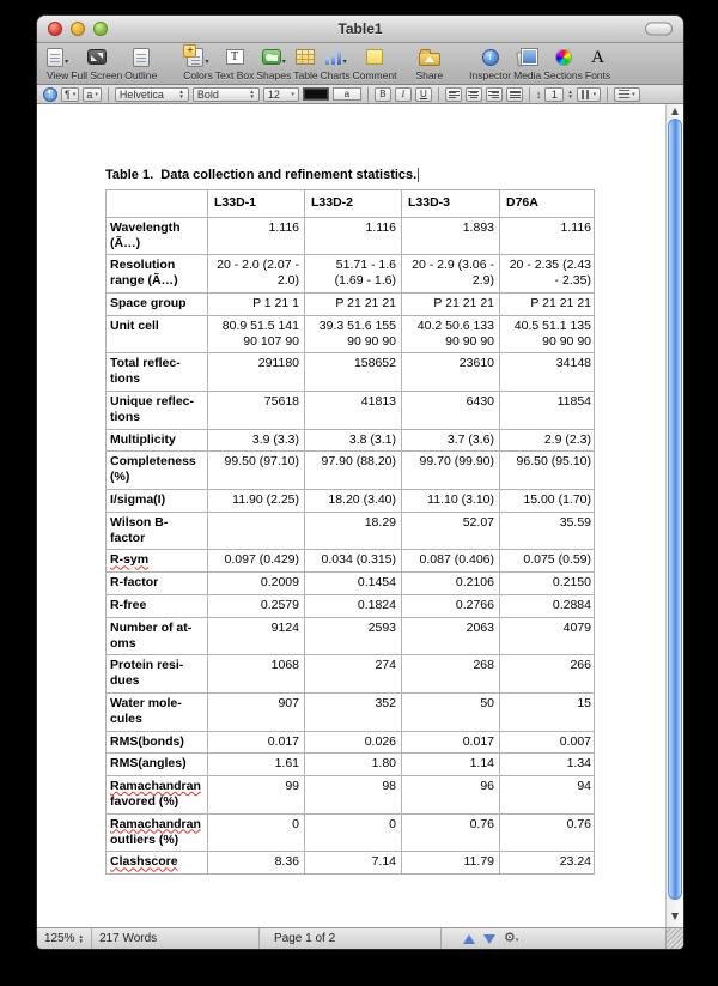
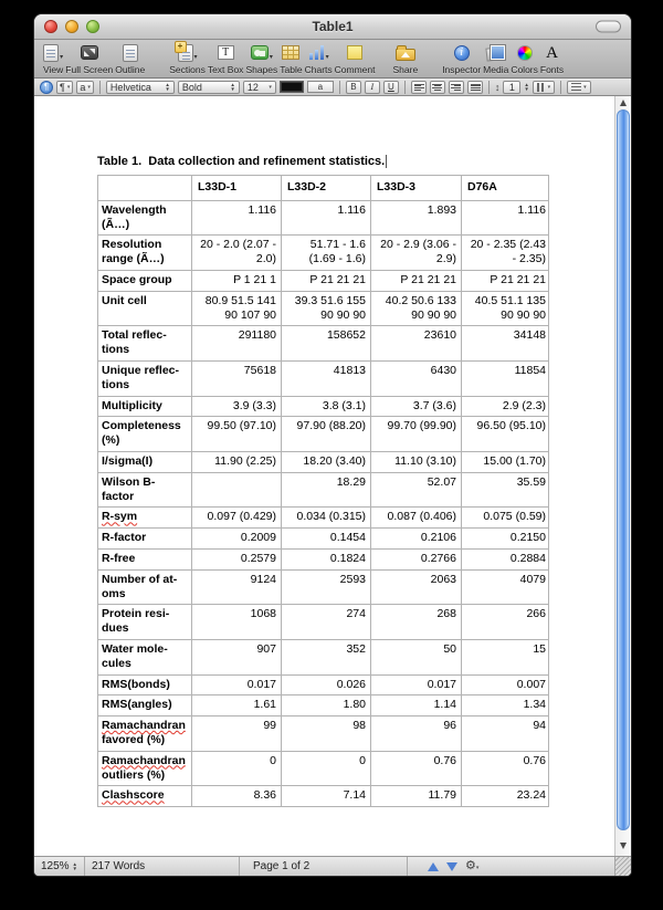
  Table1
  View
  Full Screen
  Outline
- Colors
+ Sections
  Text Box
  Shapes
  Table
  Charts
  Comment
  Share
  Inspector
  Media
- Sections
+ Colors
  Fonts
  ¶
  ¶
  a
  Helvetica
  Bold
  12
  a
  B
  I
  U
  ↕
  1
  Table 1. Data collection and refinement statistics.
  L33D-1
  L33D-2
  L33D-3
  D76A
  Wavelength
  (Ã…)
  1.116
  1.116
  1.893
  1.116
  Resolution
  range (Ã…)
  20 - 2.0 (2.07 - 2.0)
  51.71 - 1.6 (1.69 - 1.6)
  20 - 2.9 (3.06 - 2.9)
  20 - 2.35 (2.43 - 2.35)
  Space group
  P 1 21 1
  P 21 21 21
  P 21 21 21
  P 21 21 21
  Unit cell
  80.9 51.5 141 90 107 90
  39.3 51.6 155 90 90 90
  40.2 50.6 133 90 90 90
  40.5 51.1 135 90 90 90
  Total reflec-
  tions
  291180
  158652
  23610
  34148
  Unique reflec-
  tions
  75618
  41813
  6430
  11854
  Multiplicity
  3.9 (3.3)
  3.8 (3.1)
  3.7 (3.6)
  2.9 (2.3)
  Completeness
  (%)
  99.50 (97.10)
  97.90 (88.20)
  99.70 (99.90)
  96.50 (95.10)
  I/sigma(I)
  11.90 (2.25)
  18.20 (3.40)
  11.10 (3.10)
  15.00 (1.70)
  Wilson B-
  factor
  18.29
  52.07
  35.59
  R-sym
  0.097 (0.429)
  0.034 (0.315)
  0.087 (0.406)
  0.075 (0.59)
  R-factor
  0.2009
  0.1454
  0.2106
  0.2150
  R-free
  0.2579
  0.1824
  0.2766
  0.2884
  Number of at-
  oms
  9124
  2593
  2063
  4079
  Protein resi-
  dues
  1068
  274
  268
  266
  Water mole-
  cules
  907
  352
  50
  15
  RMS(bonds)
  0.017
  0.026
  0.017
  0.007
  RMS(angles)
  1.61
  1.80
  1.14
  1.34
  Ramachandran
  favored (%)
  99
  98
  96
  94
  Ramachandran
  outliers (%)
  0
  0
  0.76
  0.76
  Clashscore
  8.36
  7.14
  11.79
  23.24
  125%
  217 Words
  Page 1 of 2
